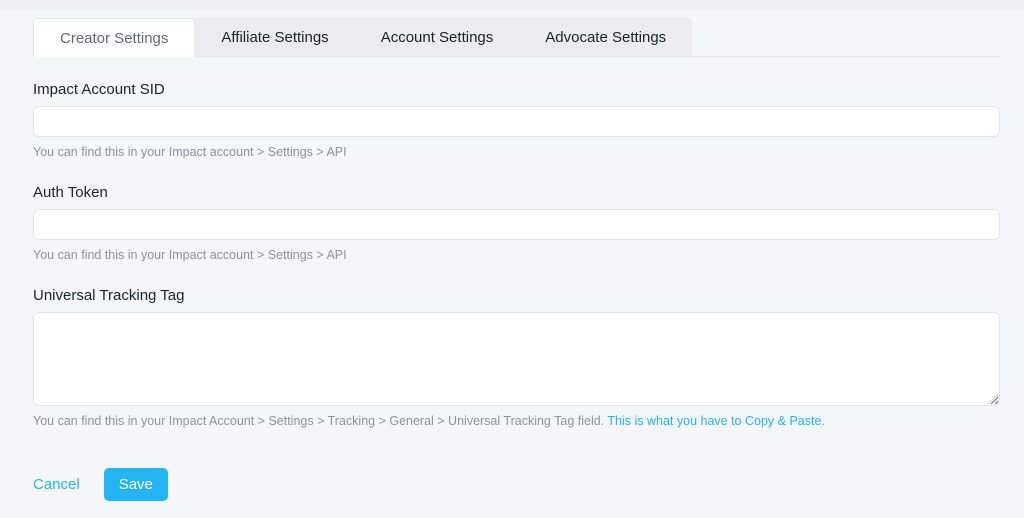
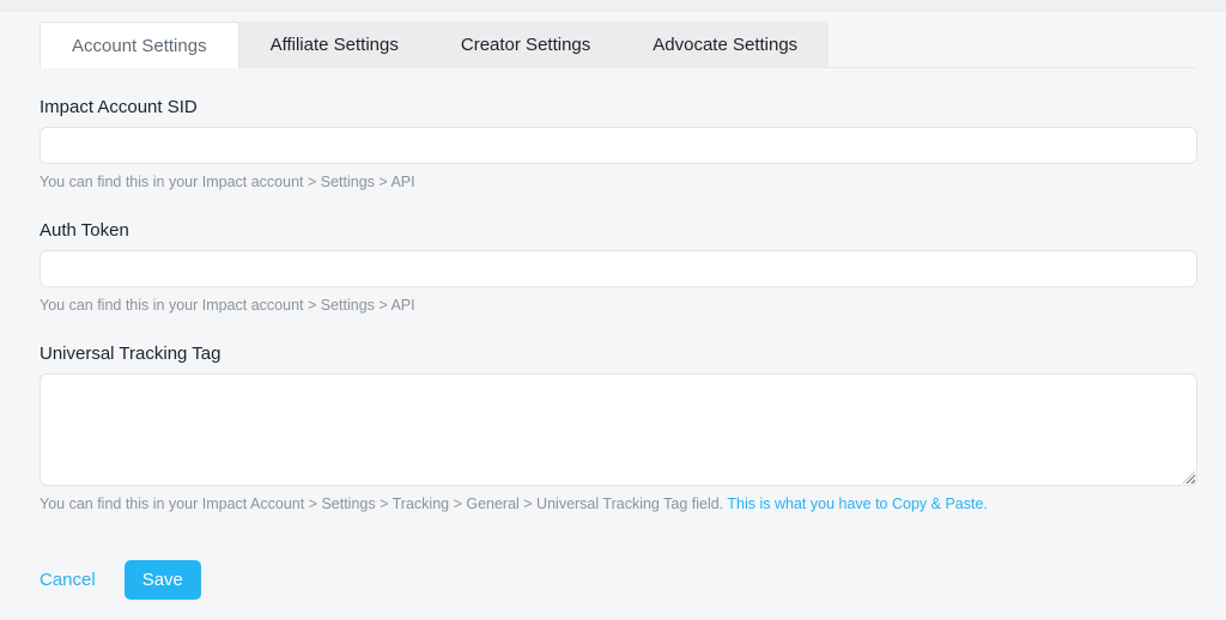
- Creator Settings
+ Account Settings
  Affiliate Settings
- Account Settings
+ Creator Settings
  Advocate Settings
  Impact Account SID
  You can find this in your Impact account > Settings > API
  Auth Token
  You can find this in your Impact account > Settings > API
  Universal Tracking Tag
  You can find this in your Impact Account > Settings > Tracking > General > Universal Tracking Tag field. This is what you have to Copy & Paste.
  Cancel
  Save
